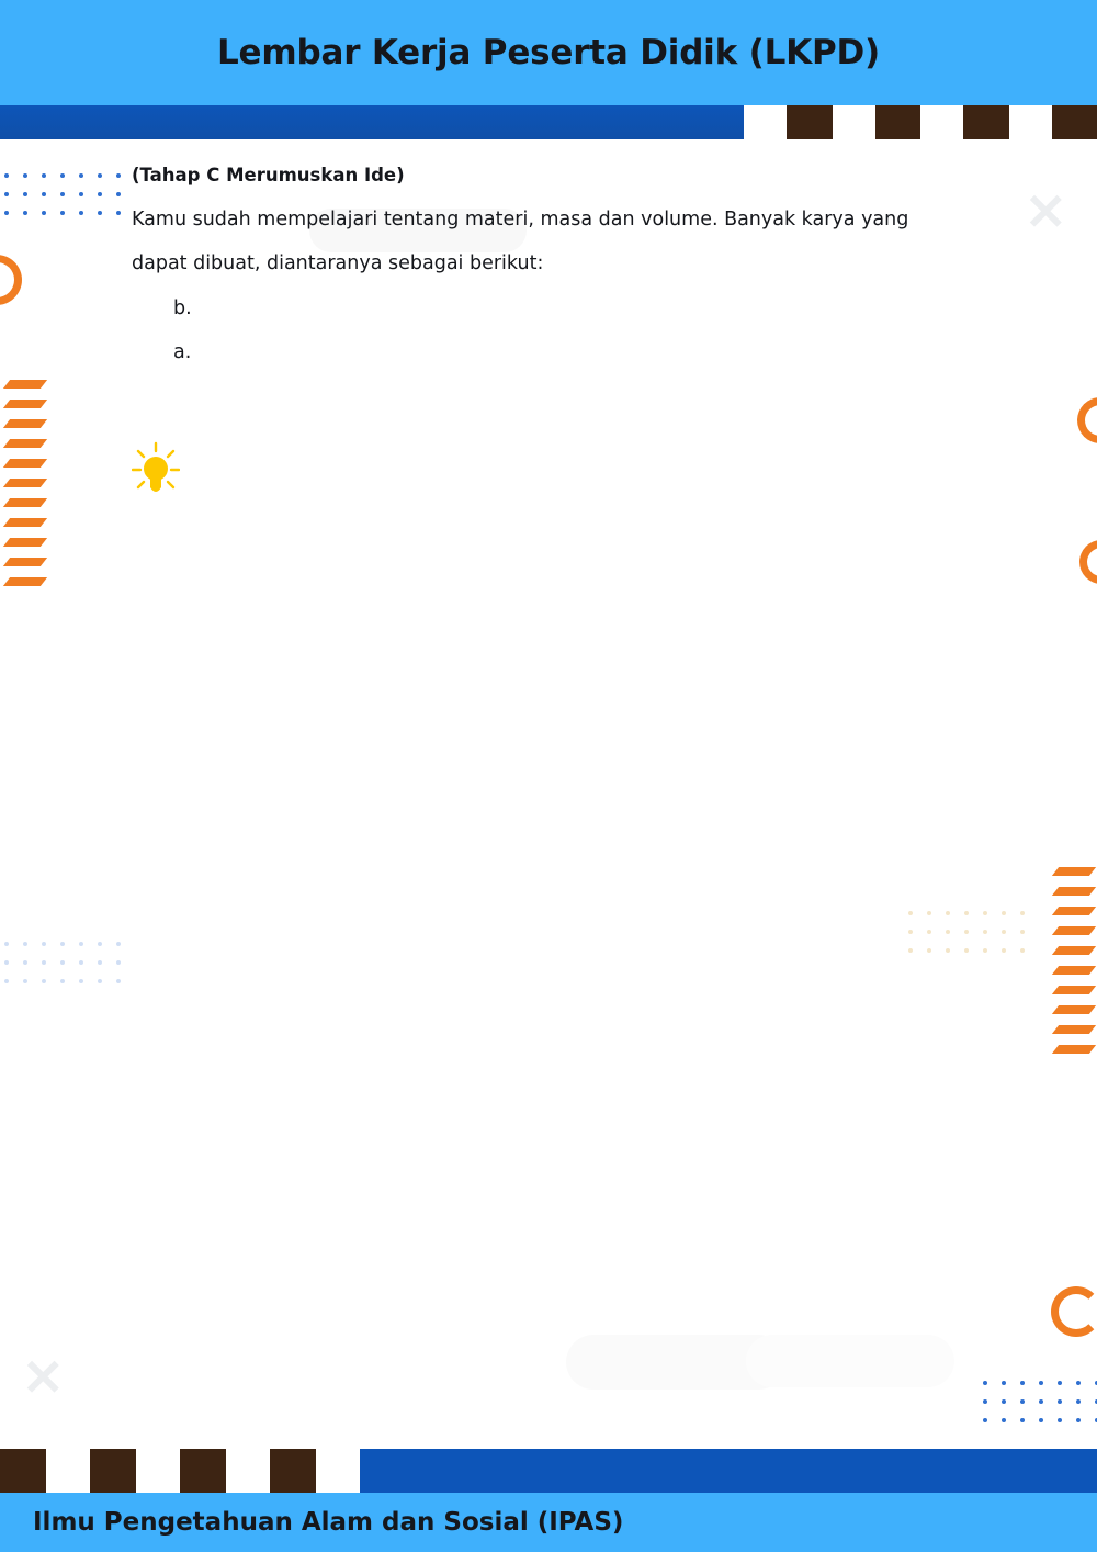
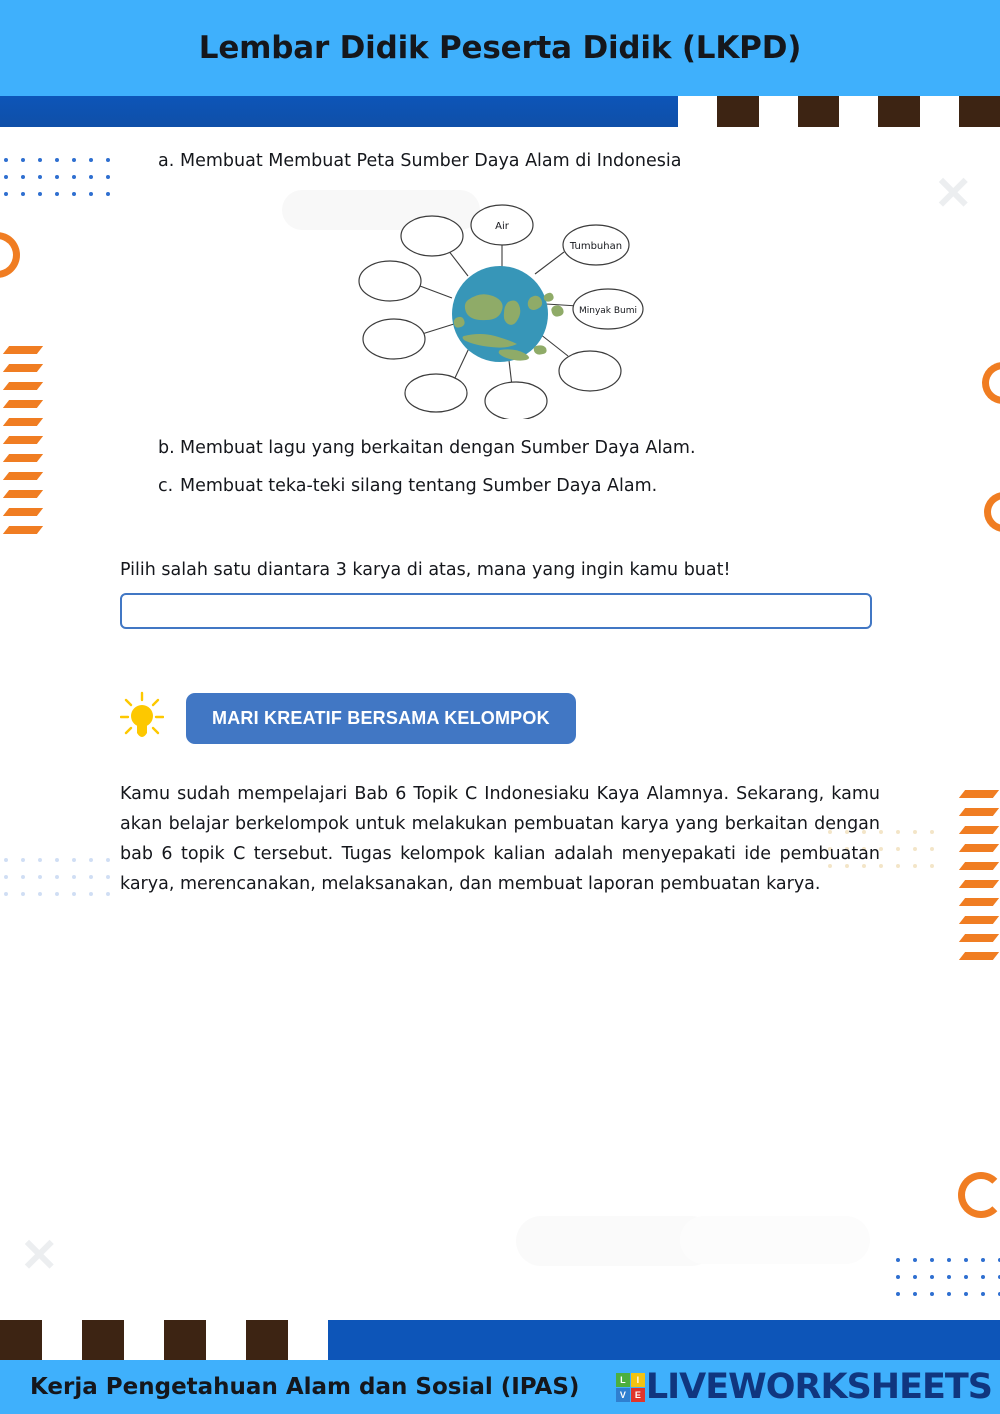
- Lembar Kerja Peserta Didik (LKPD)
+ Lembar Didik Peserta Didik (LKPD)
- (Tahap C Merumuskan Ide)
- Kamu sudah mempelajari tentang materi, masa dan volume. Banyak karya yang dapat dibuat, diantaranya sebagai berikut:
- b.
+ a.
+ Membuat Membuat Peta Sumber Daya Alam di Indonesia
+ Air
+ Tumbuhan
+ Minyak Bumi
- a.
+ b.
+ Membuat lagu yang berkaitan dengan Sumber Daya Alam.
+ c.
+ Membuat teka-teki silang tentang Sumber Daya Alam.
+ Pilih salah satu diantara 3 karya di atas, mana yang ingin kamu buat!
+ MARI KREATIF BERSAMA KELOMPOK
+ Kamu sudah mempelajari Bab 6 Topik C Indonesiaku Kaya Alamnya. Sekarang, kamu akan belajar berkelompok untuk melakukan pembuatan karya yang berkaitan dengan bab 6 topik C tersebut. Tugas kelompok kalian adalah menyepakati ide pembuatan karya, merencanakan, melaksanakan, dan membuat laporan pembuatan karya.
- Ilmu Pengetahuan Alam dan Sosial (IPAS)
+ Kerja Pengetahuan Alam dan Sosial (IPAS)
+ L
+ I
+ V
+ E
+ LIVEWORKSHEETS
